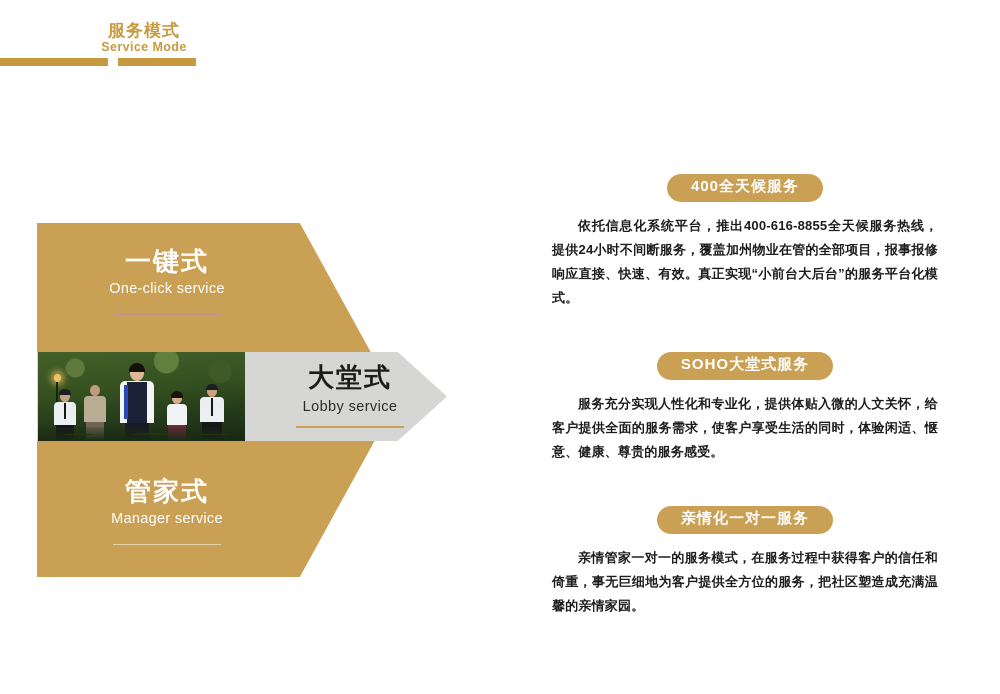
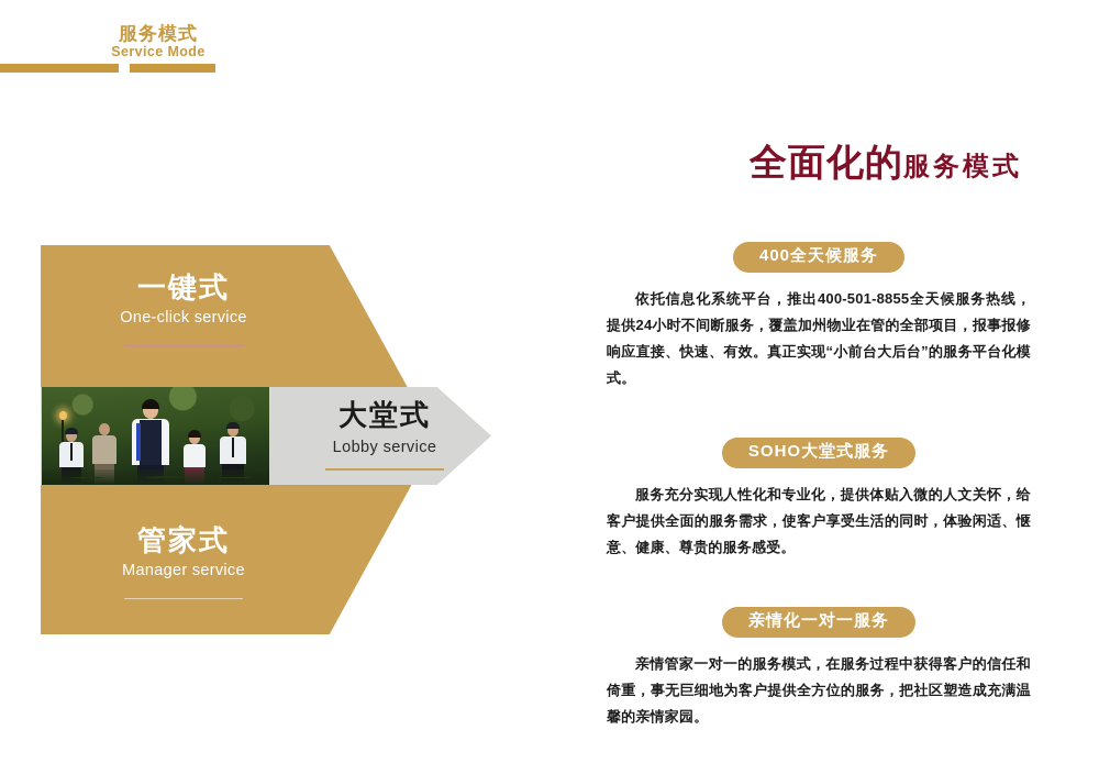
  服务模式
  Service Mode
  一键式
  One-click service
  大堂式
  Lobby service
  管家式
  Manager service
+ 全面化的服务模式
  400全天候服务
- 依托信息化系统平台，推出400-616-8855全天候服务热线，提供24小时不间断服务，覆盖加州物业在管的全部项目，报事报修响应直接、快速、有效。真正实现“小前台大后台”的服务平台化模式。
+ 依托信息化系统平台，推出400-501-8855全天候服务热线，提供24小时不间断服务，覆盖加州物业在管的全部项目，报事报修响应直接、快速、有效。真正实现“小前台大后台”的服务平台化模式。
  SOHO大堂式服务
  服务充分实现人性化和专业化，提供体贴入微的人文关怀，给客户提供全面的服务需求，使客户享受生活的同时，体验闲适、惬意、健康、尊贵的服务感受。
  亲情化一对一服务
  亲情管家一对一的服务模式，在服务过程中获得客户的信任和倚重，事无巨细地为客户提供全方位的服务，把社区塑造成充满温馨的亲情家园。
